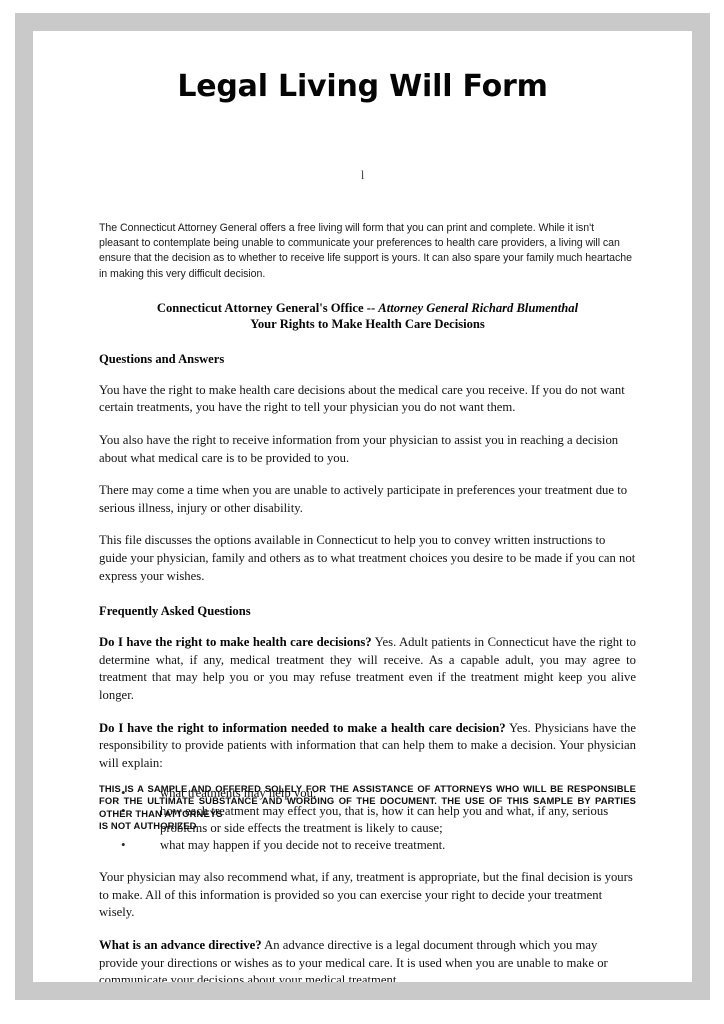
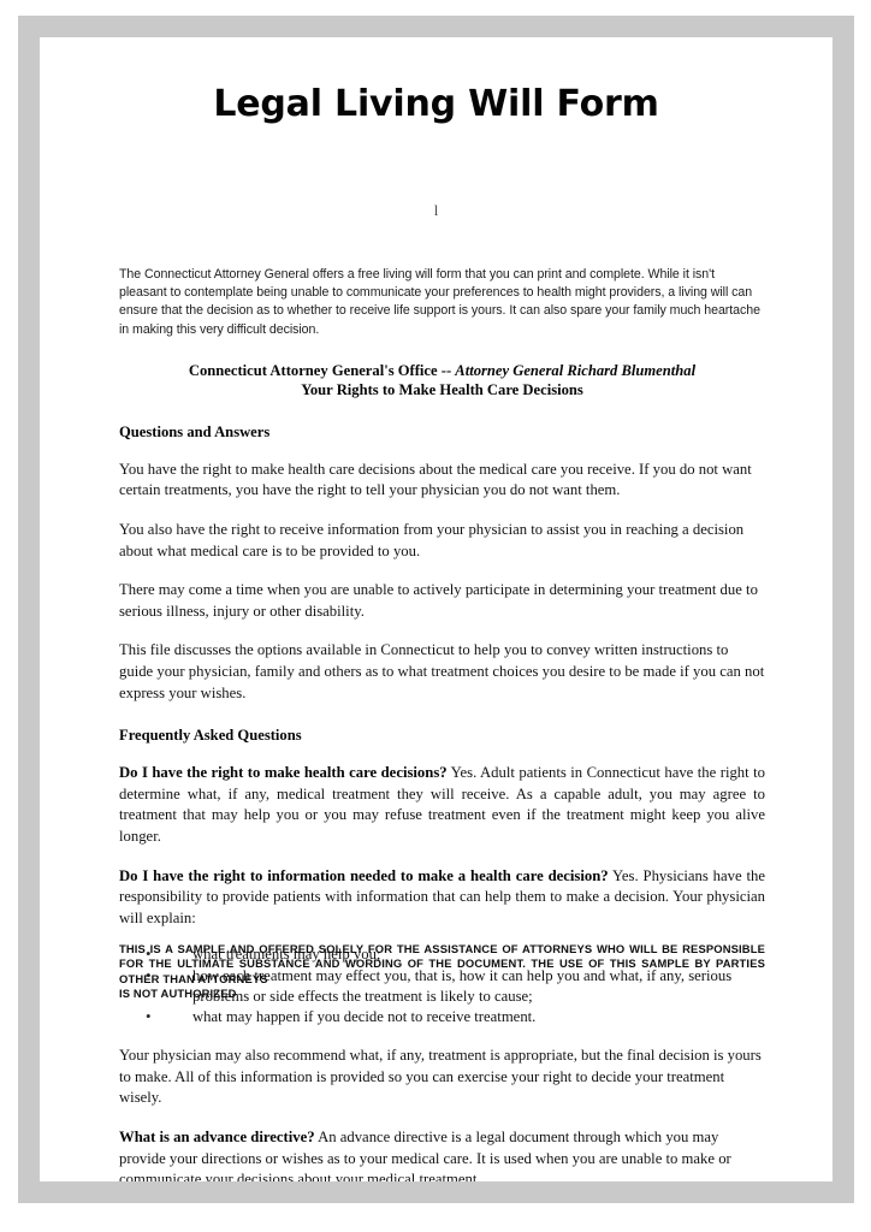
  Legal Living Will Form
  l
- The Connecticut Attorney General offers a free living will form that you can print and complete. While it isn't pleasant to contemplate being unable to communicate your preferences to health care providers, a living will can ensure that the decision as to whether to receive life support is yours. It can also spare your family much heartache in making this very difficult decision.
+ The Connecticut Attorney General offers a free living will form that you can print and complete. While it isn't pleasant to contemplate being unable to communicate your preferences to health might providers, a living will can ensure that the decision as to whether to receive life support is yours. It can also spare your family much heartache in making this very difficult decision.
  Connecticut Attorney General's Office -- Attorney General Richard Blumenthal
  Your Rights to Make Health Care Decisions
  Questions and Answers
  You have the right to make health care decisions about the medical care you receive. If you do not want certain treatments, you have the right to tell your physician you do not want them.
  You also have the right to receive information from your physician to assist you in reaching a decision about what medical care is to be provided to you.
- There may come a time when you are unable to actively participate in preferences your treatment due to serious illness, injury or other disability.
+ There may come a time when you are unable to actively participate in determining your treatment due to serious illness, injury or other disability.
  This file discusses the options available in Connecticut to help you to convey written instructions to guide your physician, family and others as to what treatment choices you desire to be made if you can not express your wishes.
  Frequently Asked Questions
  Do I have the right to make health care decisions? Yes. Adult patients in Connecticut have the right to determine what, if any, medical treatment they will receive. As a capable adult, you may agree to treatment that may help you or you may refuse treatment even if the treatment might keep you alive longer.
  Do I have the right to information needed to make a health care decision? Yes. Physicians have the responsibility to provide patients with information that can help them to make a decision. Your physician will explain:
  •
  what treatments may help you;
  •
  how each treatment may effect you, that is, how it can help you and what, if any, serious problems or side effects the treatment is likely to cause;
  •
  what may happen if you decide not to receive treatment.
  Your physician may also recommend what, if any, treatment is appropriate, but the final decision is yours to make. All of this information is provided so you can exercise your right to decide your treatment wisely.
  What is an advance directive? An advance directive is a legal document through which you may provide your directions or wishes as to your medical care. It is used when you are unable to make or communicate your decisions about your medical treatment.
  THIS IS A SAMPLE AND OFFERED SOLELY FOR THE ASSISTANCE OF ATTORNEYS WHO WILL BE RESPONSIBLE FOR THE ULTIMATE SUBSTANCE AND WORDING OF THE DOCUMENT. THE USE OF THIS SAMPLE BY PARTIES OTHER THAN ATTORNEYS
  IS NOT AUTHORIZED
